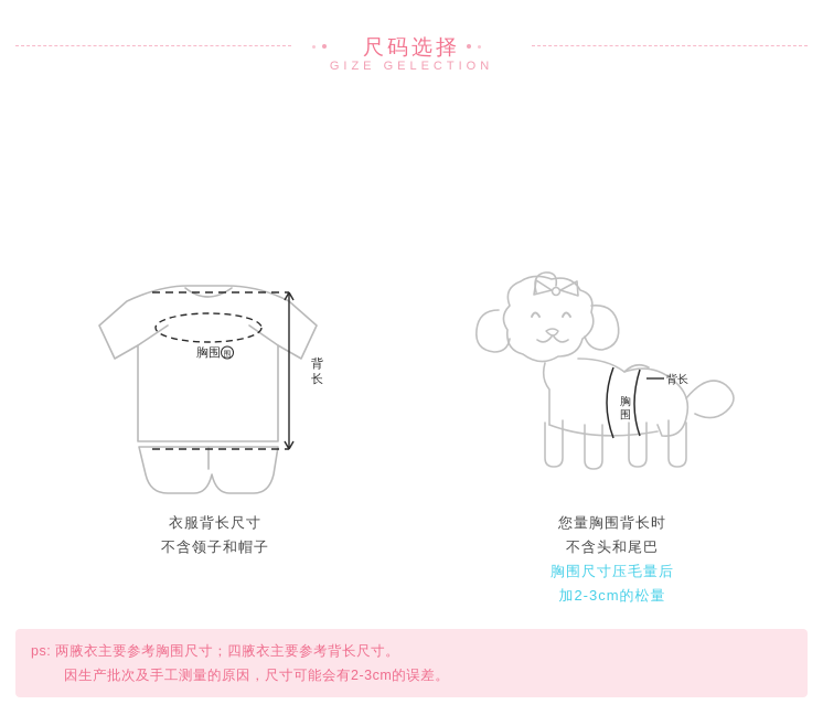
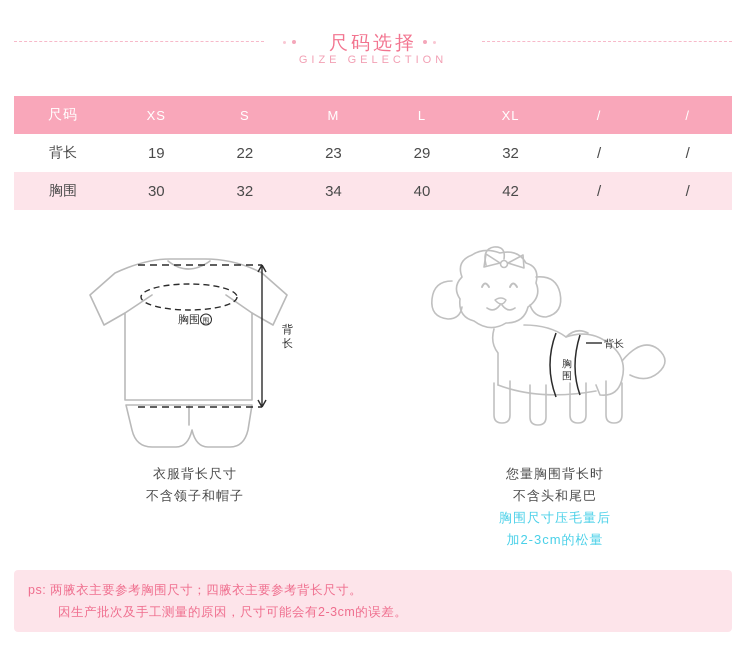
  尺码选择
  GIZE GELECTION
+ 尺码	XS	S	M	L	XL	/	/
+ 背长	19	22	23	29	32	/	/
+ 胸围	30	32	34	40	42	/	/
  胸围
  背
  长
  背长
  胸
  围
  衣服背长尺寸
  不含领子和帽子
  您量胸围背长时
  不含头和尾巴
  胸围尺寸压毛量后
  加2-3cm的松量
  ps: 两腋衣主要参考胸围尺寸；四腋衣主要参考背长尺寸。
  因生产批次及手工测量的原因，尺寸可能会有2-3cm的误差。
